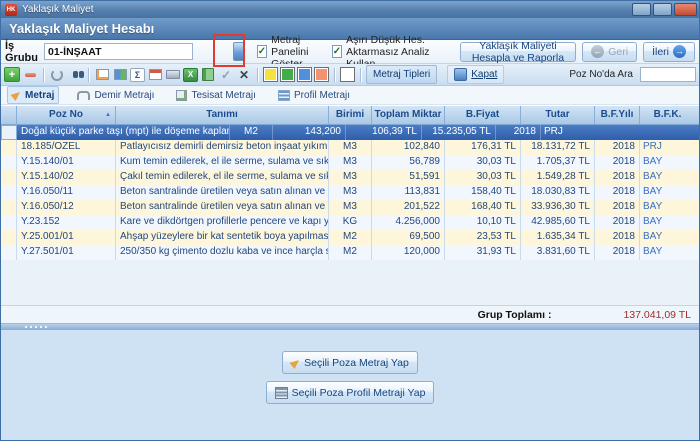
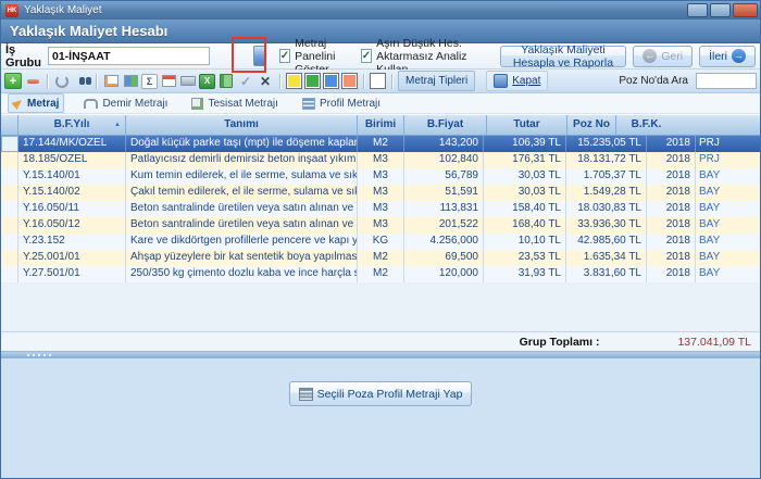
  Yaklaşık Maliyet
  Yaklaşık Maliyet Hesabı
  İş Grubu
  01-İNŞAAT
  ✓
  Metraj Panelini
  ✓
  Aşırı Düşük Hes. Aktarmasız Analiz
  Yaklaşık Maliyeti Hesapla ve Raporla
  ←
  Geri
  İleri
  →
  +
  Σ
  X
  ✓
  ✕
  Metraj Tipleri
  Kapat
  Poz No'da Ara
  Metraj
  Demir Metrajı
  Tesisat Metrajı
  Profil Metrajı
- Poz No
+ B.F.Yılı
  Tanımı
  Birimi
- Toplam Miktar
  B.Fiyat
  Tutar
- B.F.Yılı
+ Poz No
  B.F.K.
+ 17.144/MK/OZEL
  Doğal küçük parke taşı (mpt) ile döşeme kapla
  M2
  143,200
  106,39 TL
  15.235,05 TL
  2018
  PRJ
  18.185/OZEL
  Patlayıcısız demirli demirsiz beton inşaat yıkımı
  M3
  102,840
  176,31 TL
  18.131,72 TL
  2018
  PRJ
  Y.15.140/01
  Kum temin edilerek, el ile serme, sulama ve sık
  M3
  56,789
  30,03 TL
  1.705,37 TL
  2018
  BAY
  Y.15.140/02
  Çakıl temin edilerek, el ile serme, sulama ve sık
  M3
  51,591
  30,03 TL
  1.549,28 TL
  2018
  BAY
  Y.16.050/11
  Beton santralinde üretilen veya satın alınan ve
  M3
  113,831
  158,40 TL
  18.030,83 TL
  2018
  BAY
  Y.16.050/12
  Beton santralinde üretilen veya satın alınan ve
  M3
  201,522
  168,40 TL
  33.936,30 TL
  2018
  BAY
  Y.23.152
  Kare ve dikdörtgen profillerle pencere ve kapı y
  KG
  4.256,000
  10,10 TL
  42.985,60 TL
  2018
  BAY
  Y.25.001/01
  Ahşap yüzeylere bir kat sentetik boya yapılmas
  M2
  69,500
  23,53 TL
  1.635,34 TL
  2018
  BAY
  Y.27.501/01
  250/350 kg çimento dozlu kaba ve ince harçla s
  M2
  120,000
  31,93 TL
  3.831,60 TL
  2018
  BAY
  Grup Toplamı :
  137.041,09 TL
- Seçili Poza Metraj Yap
  Seçili Poza Profil Metraji Yap
